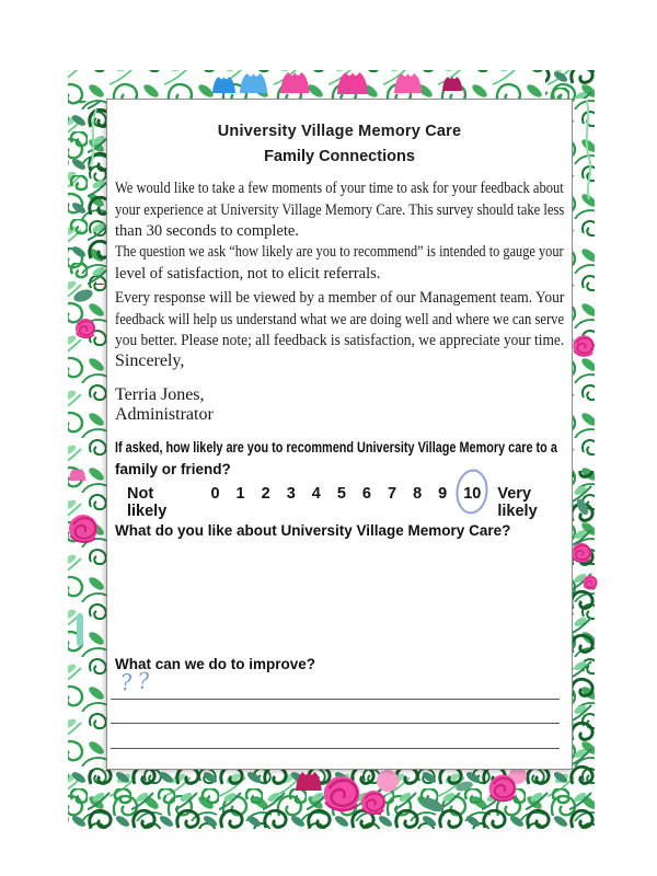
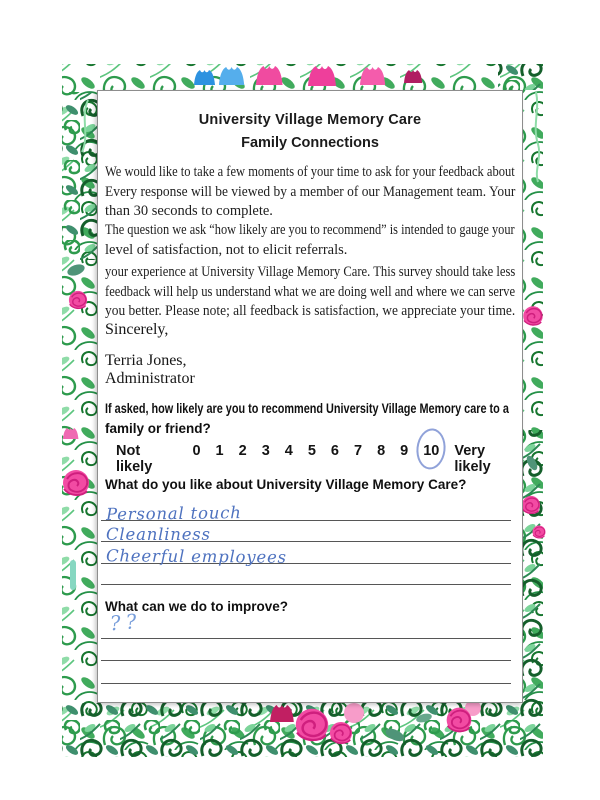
  University Village Memory Care
  Family Connections
  We would like to take a few moments of your time to ask for your feedback about
- your experience at University Village Memory Care. This survey should take less
+ Every response will be viewed by a member of our Management team. Your
  than 30 seconds to complete.
  The question we ask “how likely are you to recommend” is intended to gauge your
  level of satisfaction, not to elicit referrals.
- Every response will be viewed by a member of our Management team. Your
+ your experience at University Village Memory Care. This survey should take less
  feedback will help us understand what we are doing well and where we can serve
  you better. Please note; all feedback is satisfaction, we appreciate your time.
  Sincerely,
  Terria Jones,
  Administrator
  If asked, how likely are you to recommend University Village Memory care to a
  family or friend?
  Not likely
  0
  1
  2
  3
  4
  5
  6
  7
  8
  9
  10
  Very likely
  What do you like about University Village Memory Care?
+ Personal touch
+ Cleanliness
+ Cheerful employees
  What can we do to improve?
